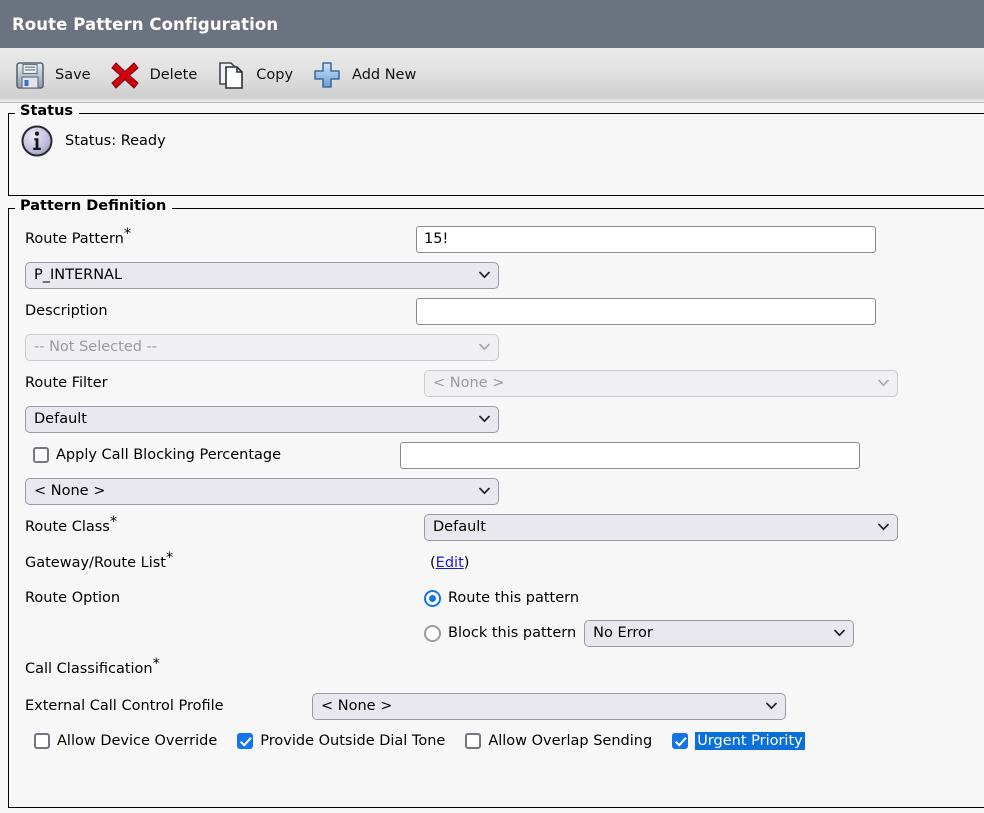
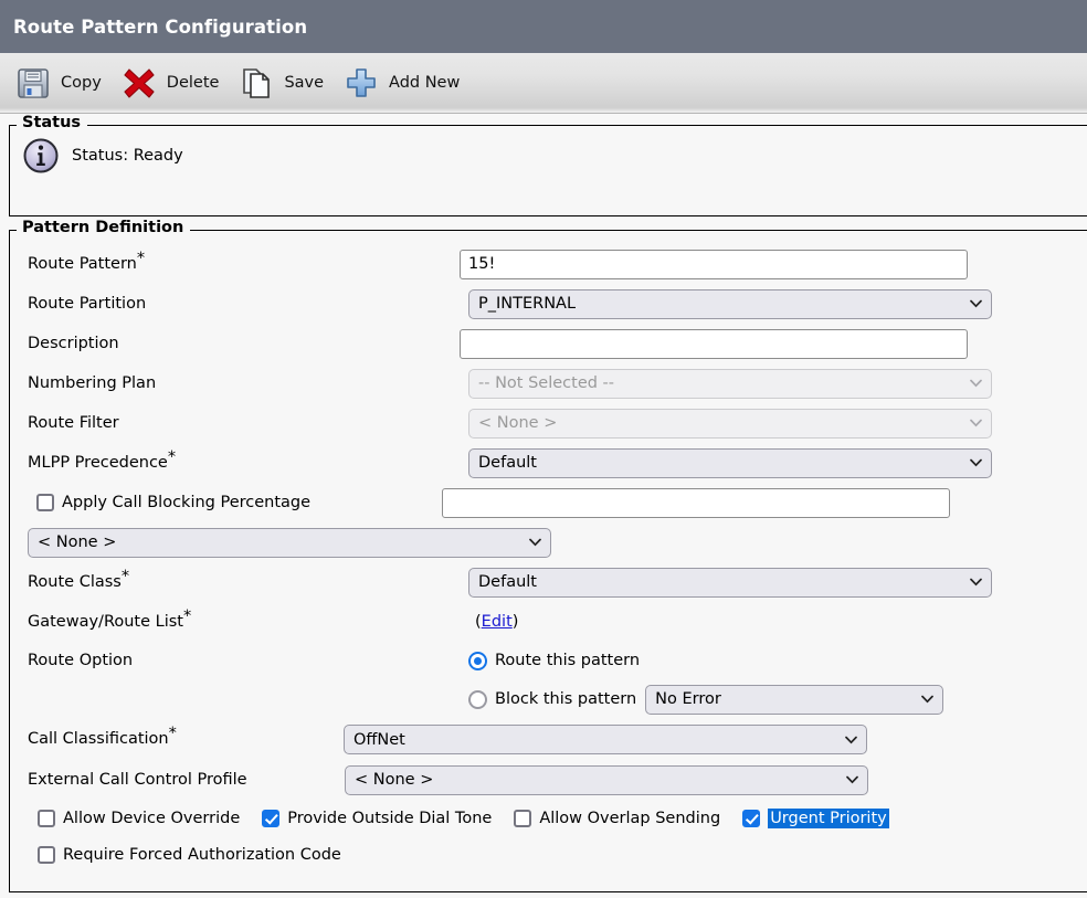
  Route Pattern Configuration
- Save
+ Copy
  Delete
- Copy
+ Save
  Add New
  Status
  Status: Ready
  Pattern Definition
  Route Pattern*
  15!
+ Route Partition
  P_INTERNAL
  Description
+ Numbering Plan
  -- Not Selected --
  Route Filter
  < None >
+ MLPP Precedence*
  Default
  Apply Call Blocking Percentage
  < None >
  Route Class*
  Default
  Gateway/Route List*
  (Edit)
  Route Option
  Route this pattern
  Block this pattern
  No Error
  Call Classification*
+ OffNet
  External Call Control Profile
  < None >
  Allow Device Override
  Provide Outside Dial Tone
  Allow Overlap Sending
  Urgent Priority
+ Require Forced Authorization Code
